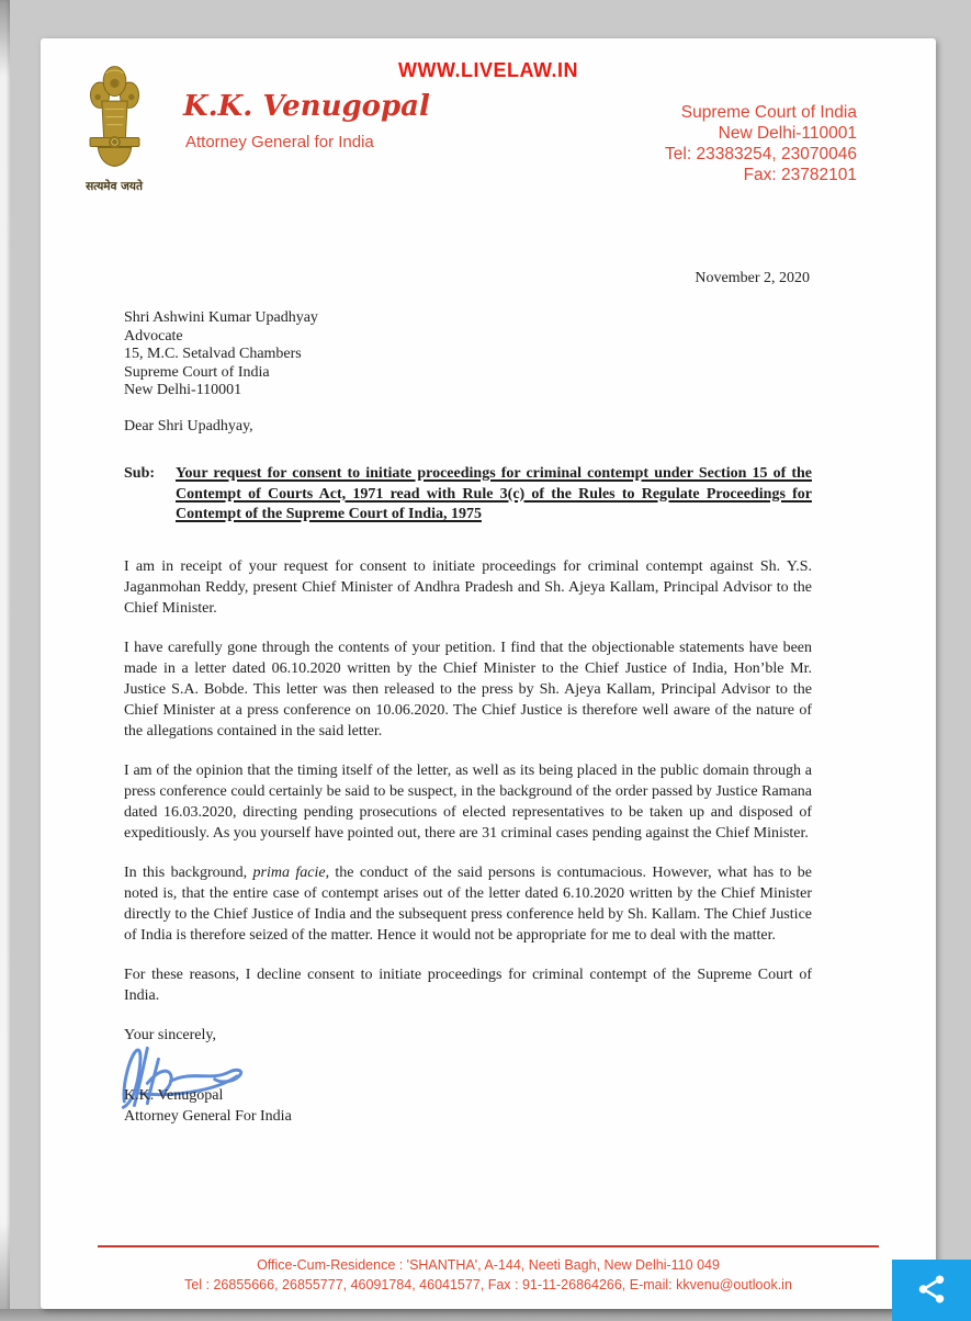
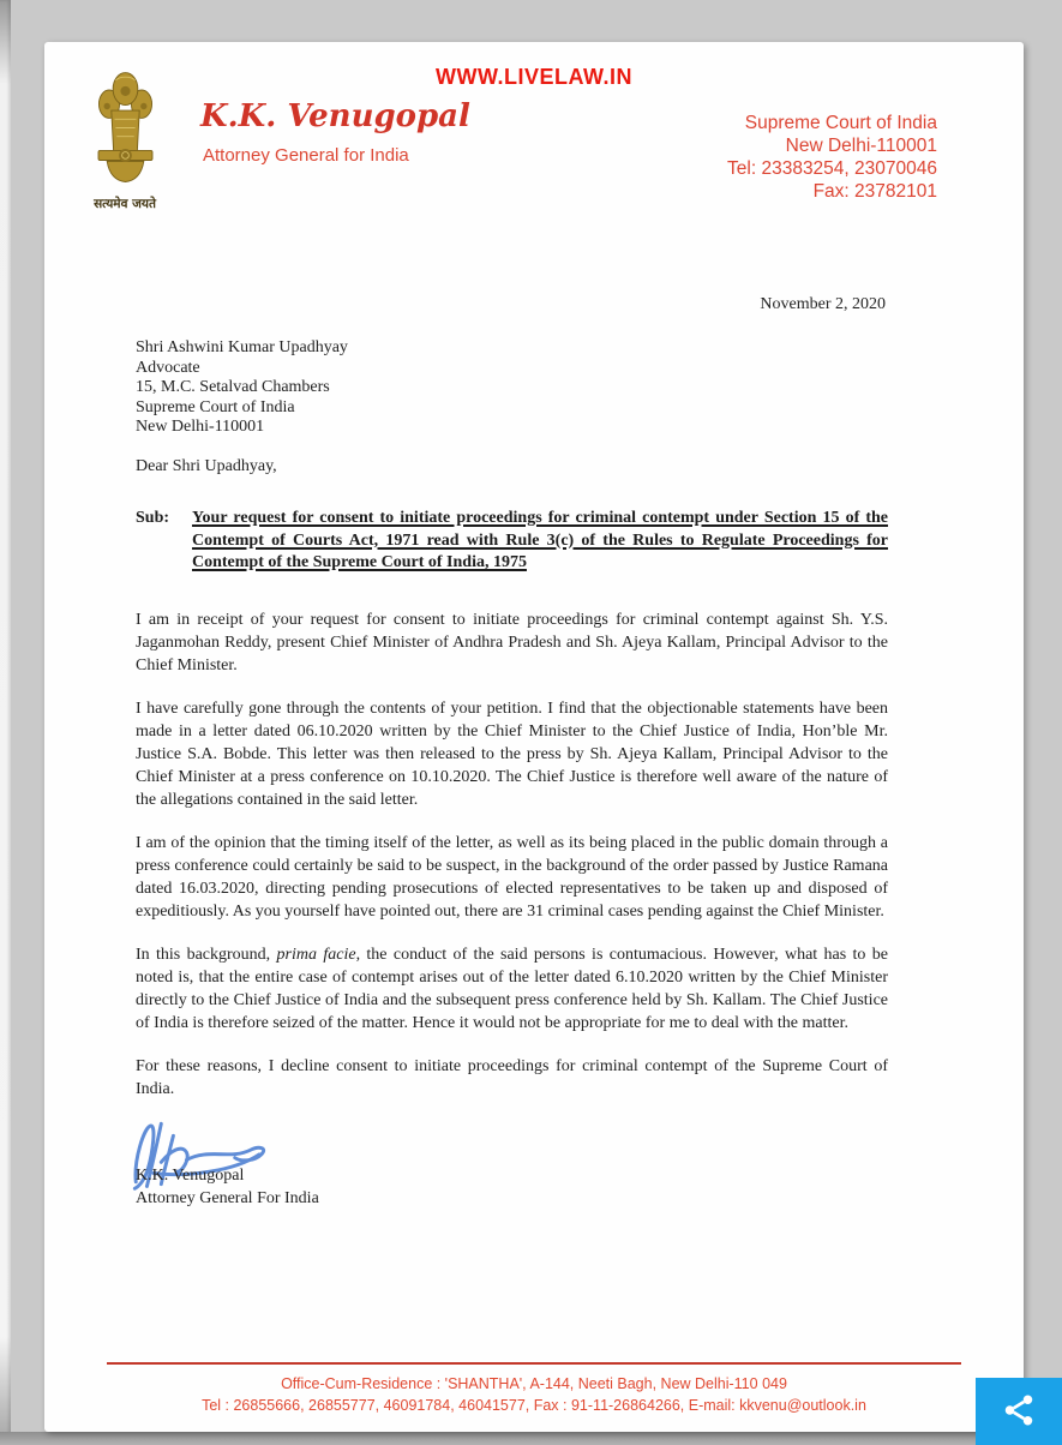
  WWW.LIVELAW.IN
  सत्यमेव जयते
  K.K. Venugopal
  Attorney General for India
  Supreme Court of India
  New Delhi-110001
  Tel: 23383254, 23070046
  Fax: 23782101
  November 2, 2020
  Shri Ashwini Kumar Upadhyay
  Advocate
  15, M.C. Setalvad Chambers
  Supreme Court of India
  New Delhi-110001
  Dear Shri Upadhyay,
  Sub:
  Your request for consent to initiate proceedings for criminal contempt under Section 15 of the Contempt of Courts Act, 1971 read with Rule 3(c) of the Rules to Regulate Proceedings for Contempt of the Supreme Court of India, 1975
  I am in receipt of your request for consent to initiate proceedings for criminal contempt against Sh. Y.S. Jaganmohan Reddy, present Chief Minister of Andhra Pradesh and Sh. Ajeya Kallam, Principal Advisor to the Chief Minister.
- I have carefully gone through the contents of your petition. I find that the objectionable statements have been made in a letter dated 06.10.2020 written by the Chief Minister to the Chief Justice of India, Hon’ble Mr. Justice S.A. Bobde. This letter was then released to the press by Sh. Ajeya Kallam, Principal Advisor to the Chief Minister at a press conference on 10.06.2020. The Chief Justice is therefore well aware of the nature of the allegations contained in the said letter.
+ I have carefully gone through the contents of your petition. I find that the objectionable statements have been made in a letter dated 06.10.2020 written by the Chief Minister to the Chief Justice of India, Hon’ble Mr. Justice S.A. Bobde. This letter was then released to the press by Sh. Ajeya Kallam, Principal Advisor to the Chief Minister at a press conference on 10.10.2020. The Chief Justice is therefore well aware of the nature of the allegations contained in the said letter.
  I am of the opinion that the timing itself of the letter, as well as its being placed in the public domain through a press conference could certainly be said to be suspect, in the background of the order passed by Justice Ramana dated 16.03.2020, directing pending prosecutions of elected representatives to be taken up and disposed of expeditiously. As you yourself have pointed out, there are 31 criminal cases pending against the Chief Minister.
  In this background, prima facie, the conduct of the said persons is contumacious. However, what has to be noted is, that the entire case of contempt arises out of the letter dated 6.10.2020 written by the Chief Minister directly to the Chief Justice of India and the subsequent press conference held by Sh. Kallam. The Chief Justice of India is therefore seized of the matter. Hence it would not be appropriate for me to deal with the matter.
  For these reasons, I decline consent to initiate proceedings for criminal contempt of the Supreme Court of India.
- Your sincerely,
  K.K. Venugopal
  Attorney General For India
  Office-Cum-Residence : 'SHANTHA', A-144, Neeti Bagh, New Delhi-110 049
  Tel : 26855666, 26855777, 46091784, 46041577, Fax : 91-11-26864266, E-mail: kkvenu@outlook.in
